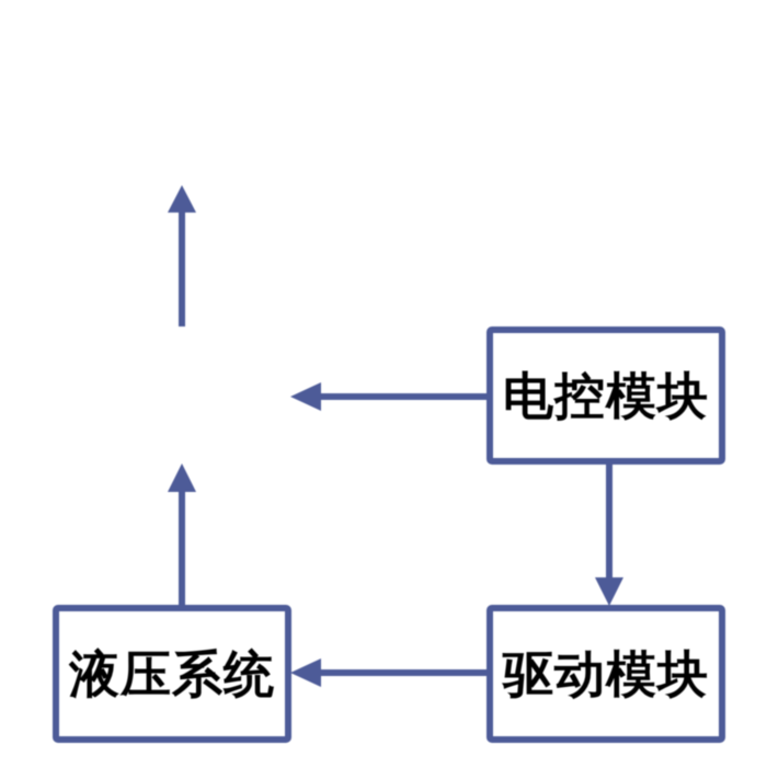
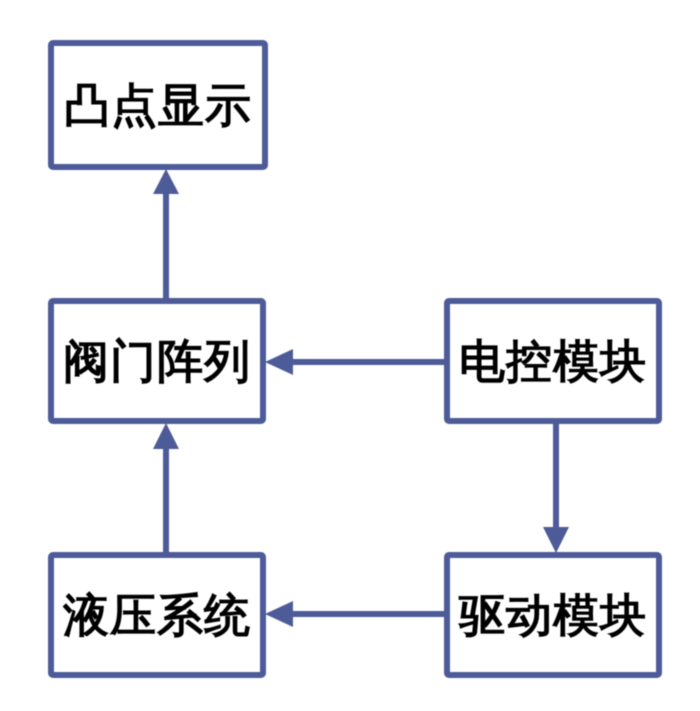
+ 凸点显示
+ 阀门阵列
  电控模块
  液压系统
  驱动模块
